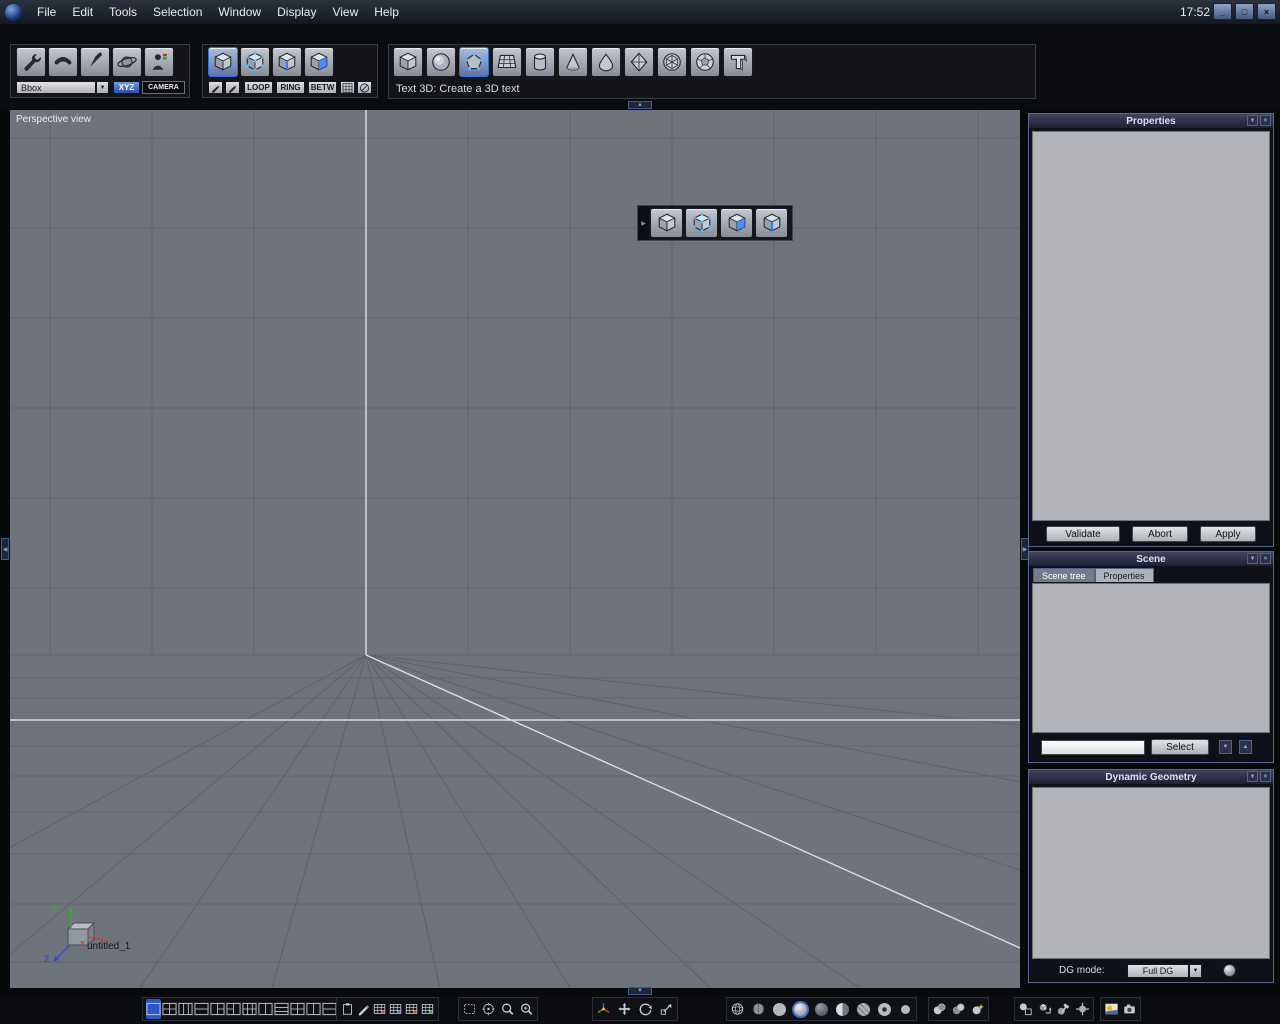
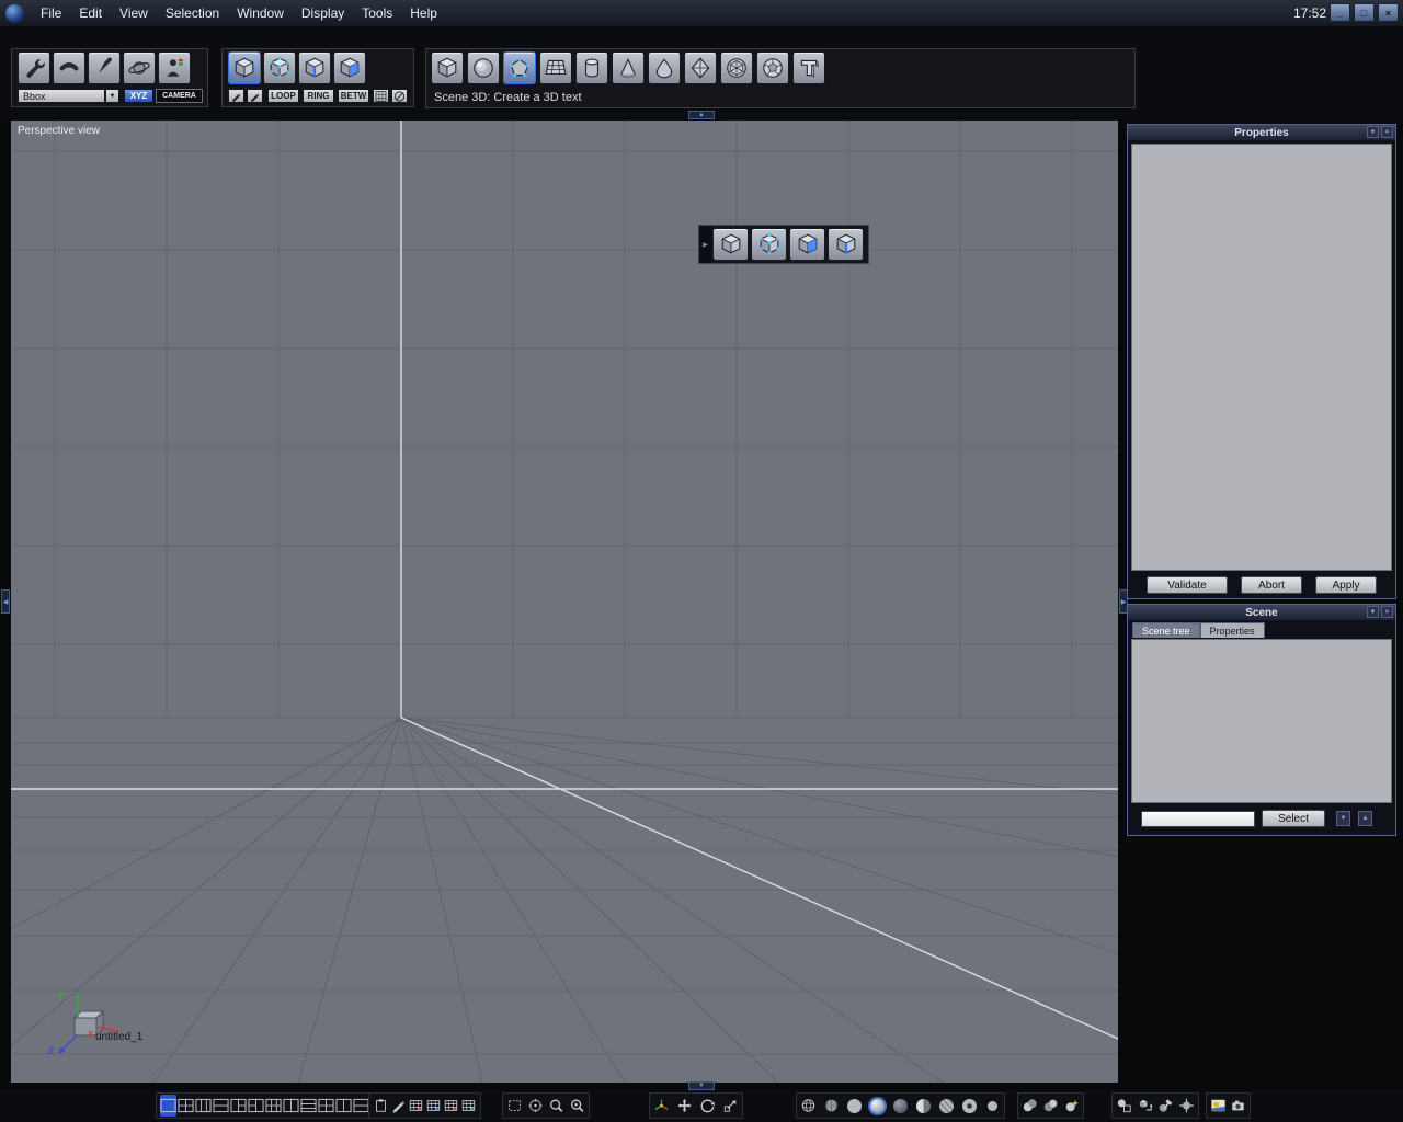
  File
  Edit
- Tools
+ View
  Selection
  Window
  Display
- View
+ Tools
  Help
  17:52
  _
  □
  ×
  Bbox
  XYZ
  LOOP
  RING
  BETW
- Text 3D: Create a 3D text
+ Scene 3D: Create a 3D text
  Perspective view
  Y
  Z
  x
  untitled_1
  Properties
  Validate
  Abort
  Apply
  Scene
  Scene tree
  Properties
  Select
- Dynamic Geometry
- DG mode:
- Full DG
